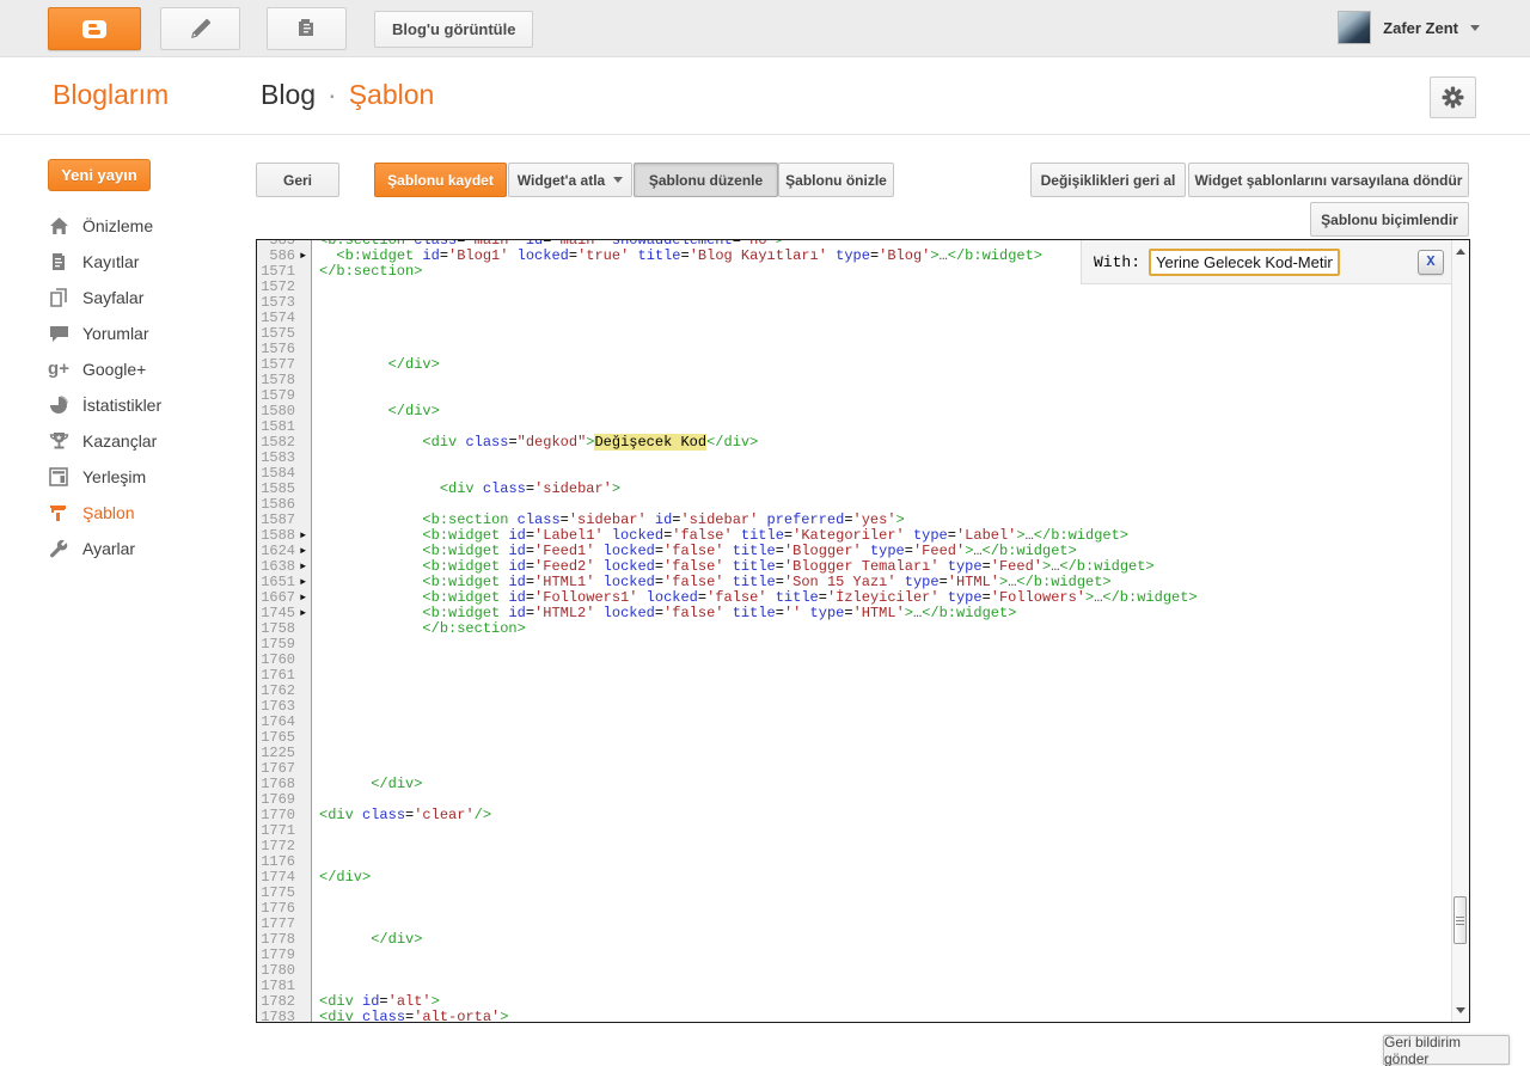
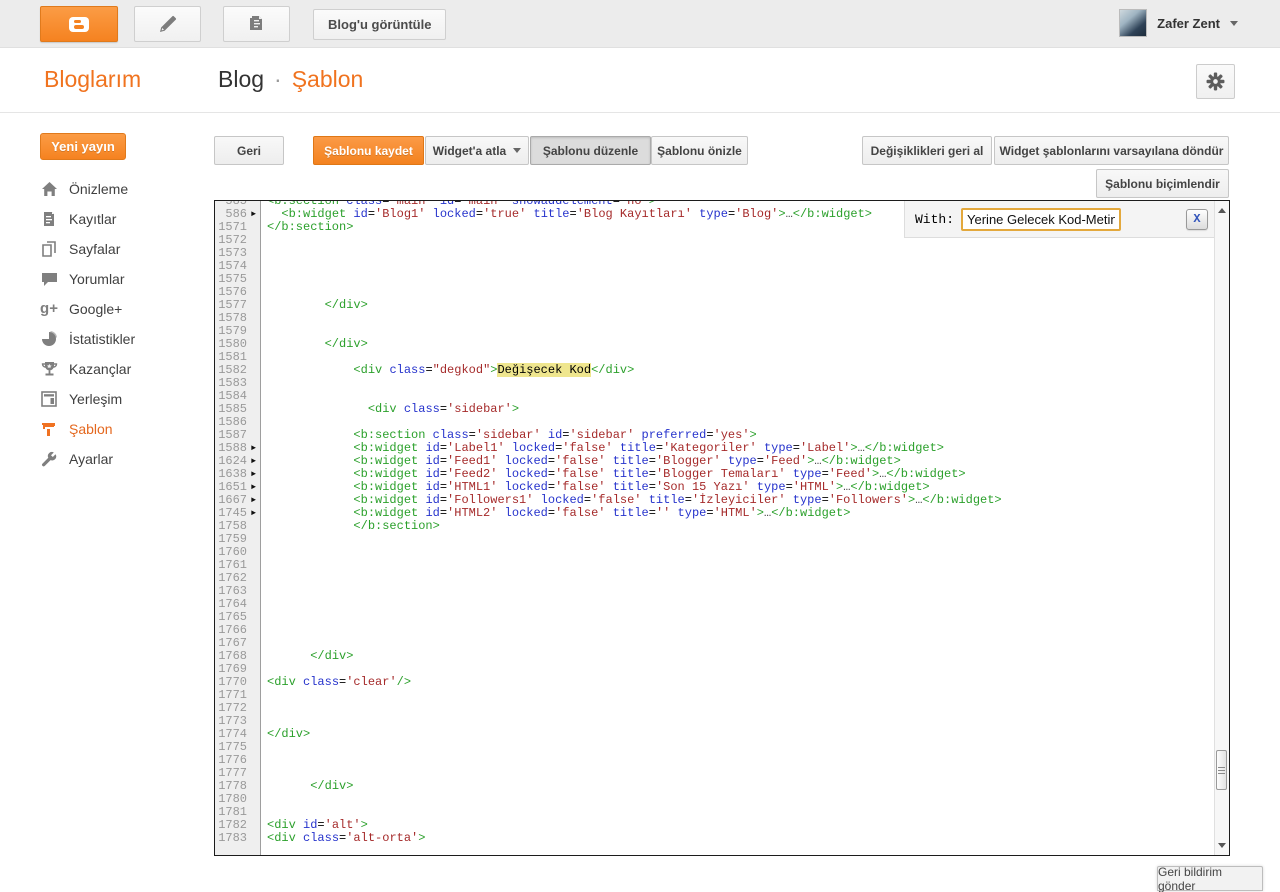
  Blog'u görüntüle
  Zafer Zent
  Bloglarım
  Blog · Şablon
  Yeni yayın
  Önizleme
  Kayıtlar
  Sayfalar
  Yorumlar
  g+
  Google+
  İstatistikler
  Kazançlar
  Yerleşim
  Şablon
  Ayarlar
  Geri
  Şablonu kaydet
  Widget'a atla
  Şablonu düzenle
  Şablonu önizle
  Değişiklikleri geri al
  Widget şablonlarını varsayılana döndür
  Şablonu biçimlendir
  585
  <b:section class='main' id='main' showaddelement='no'>
  586
  ►
  <b:widget id='Blog1' locked='true' title='Blog Kayıtları' type='Blog'>…</b:widget>
  1571
  </b:section>
  1572
  1573
  1574
  1575
  1576
  1577
  </div>
  1578
  1579
  1580
  </div>
  1581
  1582
  <div class="degkod">Değişecek Kod</div>
  1583
  1584
  1585
  <div class='sidebar'>
  1586
  1587
  <b:section class='sidebar' id='sidebar' preferred='yes'>
  1588
  ►
  <b:widget id='Label1' locked='false' title='Kategoriler' type='Label'>…</b:widget>
  1624
  ►
  <b:widget id='Feed1' locked='false' title='Blogger' type='Feed'>…</b:widget>
  1638
  ►
  <b:widget id='Feed2' locked='false' title='Blogger Temaları' type='Feed'>…</b:widget>
  1651
  ►
  <b:widget id='HTML1' locked='false' title='Son 15 Yazı' type='HTML'>…</b:widget>
  1667
  ►
  <b:widget id='Followers1' locked='false' title='İzleyiciler' type='Followers'>…</b:widget>
  1745
  ►
  <b:widget id='HTML2' locked='false' title='' type='HTML'>…</b:widget>
  1758
  </b:section>
  1759
  1760
  1761
  1762
  1763
  1764
  1765
- 1225
+ 1766
  1767
  1768
  </div>
  1769
  1770
  <div class='clear'/>
  1771
  1772
- 1176
+ 1773
  1774
  </div>
  1775
  1776
  1777
  1778
  </div>
- 1779
  1780
  1781
  1782
  <div id='alt'>
  1783
  <div class='alt-orta'>
  With:
  Yerine Gelecek Kod-Metin
  X
  Geri bildirim gönder
